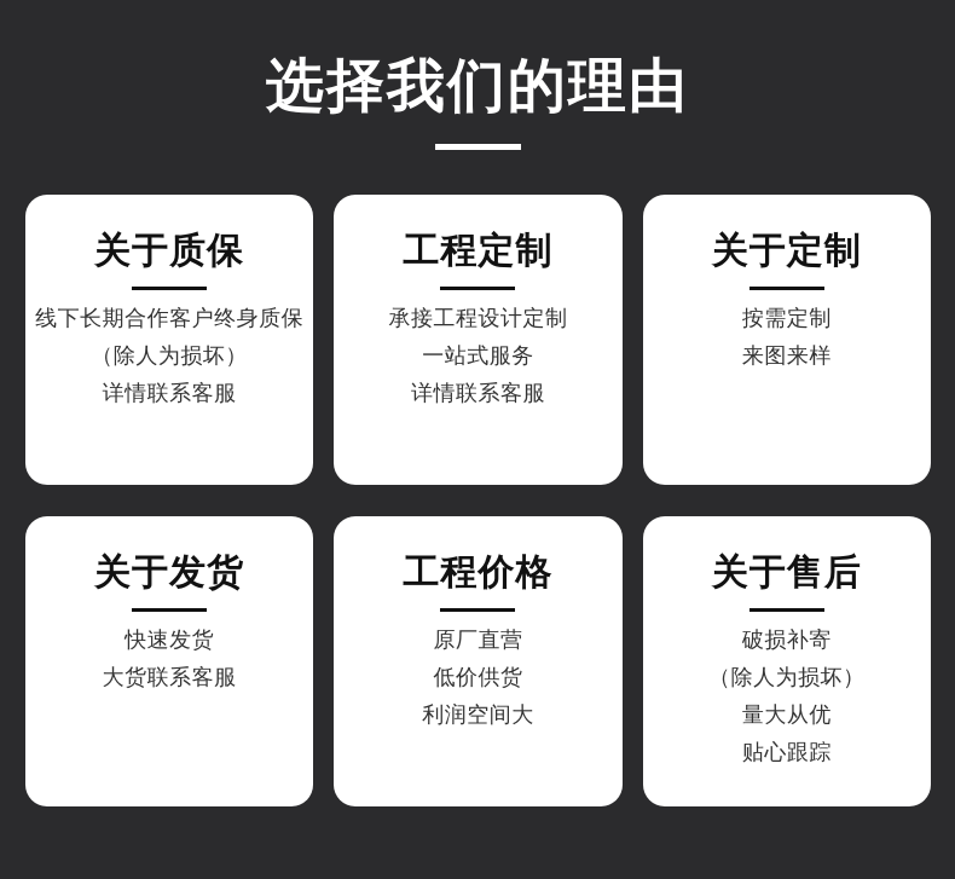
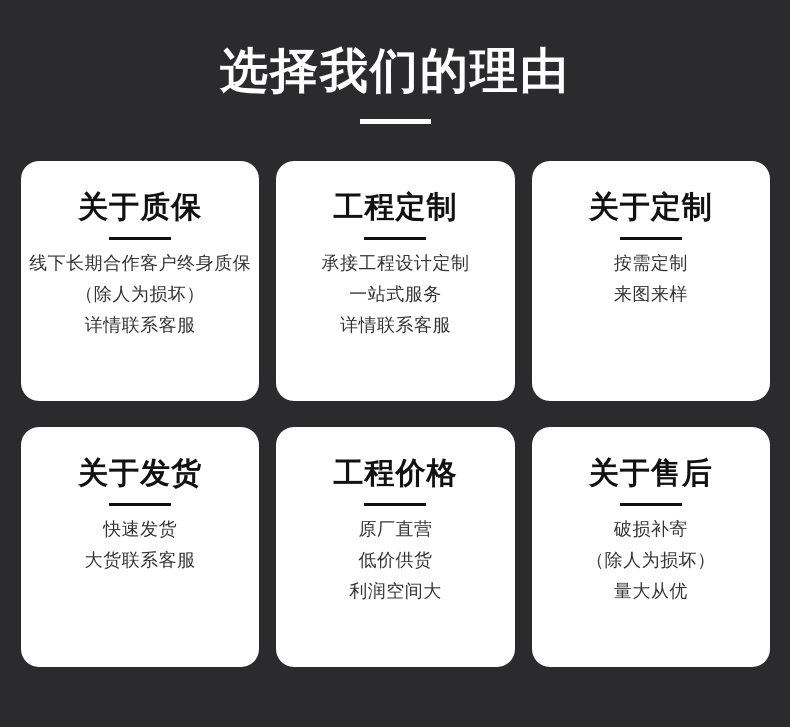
  选择我们的理由
  关于质保
  线下长期合作客户终身质保
  （除人为损坏）
  详情联系客服
  工程定制
  承接工程设计定制
  一站式服务
  详情联系客服
  关于定制
  按需定制
  来图来样
  关于发货
  快速发货
  大货联系客服
  工程价格
  原厂直营
  低价供货
  利润空间大
  关于售后
  破损补寄
  （除人为损坏）
  量大从优
- 贴心跟踪
